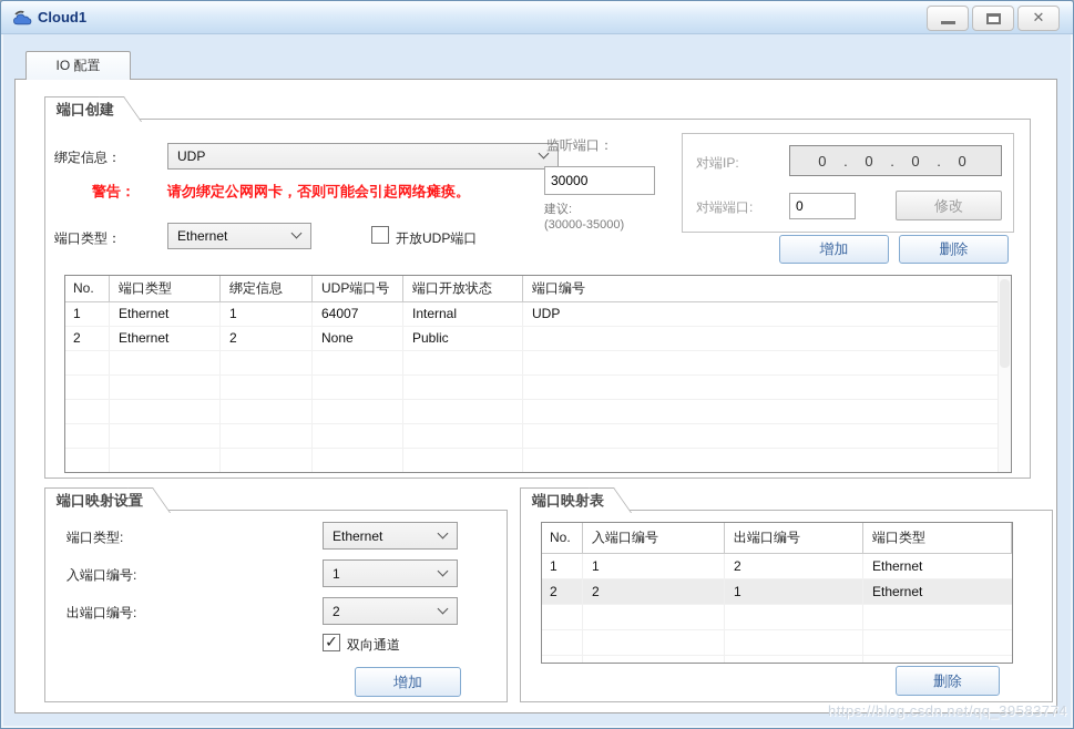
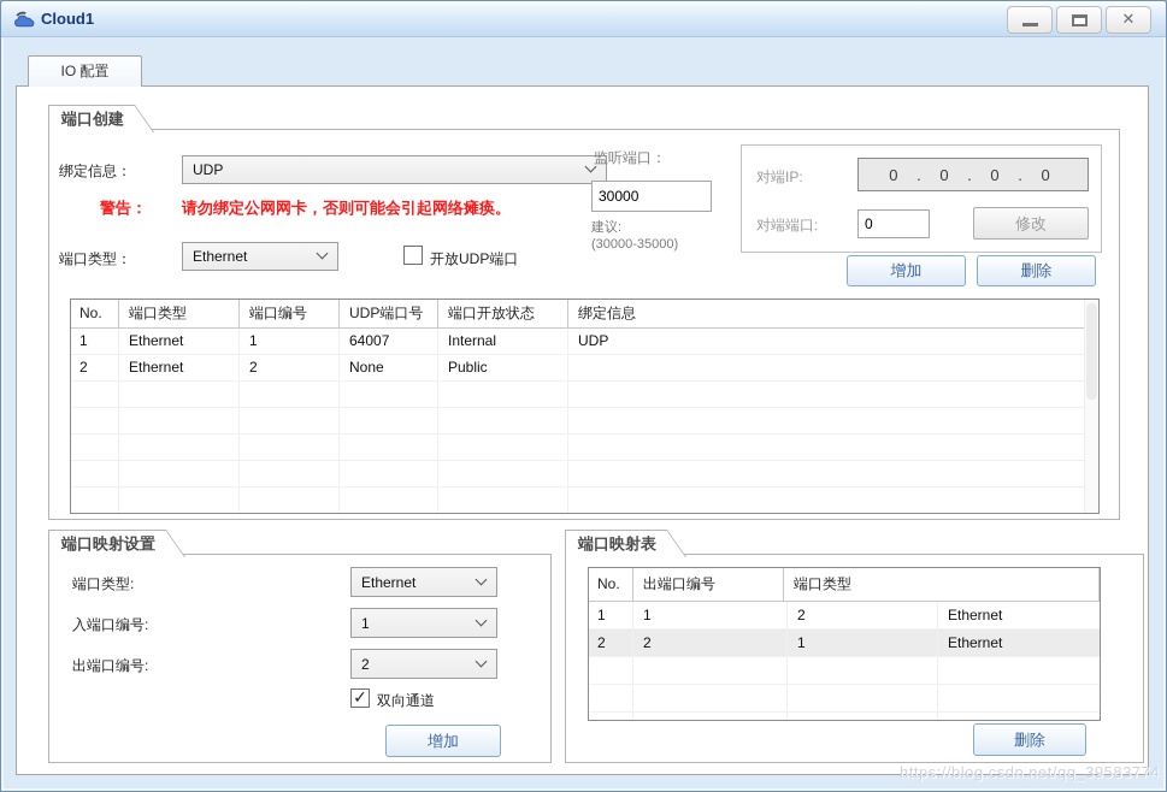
  Cloud1
  ✕
  IO 配置
  端口创建
  绑定信息：
  UDP
  警告：
  请勿绑定公网网卡，否则可能会引起网络瘫痪。
  端口类型：
  Ethernet
  开放UDP端口
  监听端口：
  30000
  建议:
  (30000-35000)
  对端IP:
  0 . 0 . 0 . 0
  对端端口:
  0
  修改
  增加
  删除
  No.
  端口类型
- 绑定信息
+ 端口编号
  UDP端口号
  端口开放状态
- 端口编号
+ 绑定信息
  1
  Ethernet
  1
  64007
  Internal
  UDP
  2
  Ethernet
  2
  None
  Public
  端口映射设置
  端口类型:
  Ethernet
  入端口编号:
  1
  出端口编号:
  2
  ✓
  双向通道
  增加
  端口映射表
  No.
- 入端口编号
  出端口编号
  端口类型
  1
  1
  2
  Ethernet
  2
  2
  1
  Ethernet
  删除
  https://blog.csdn.net/qq_39583774
